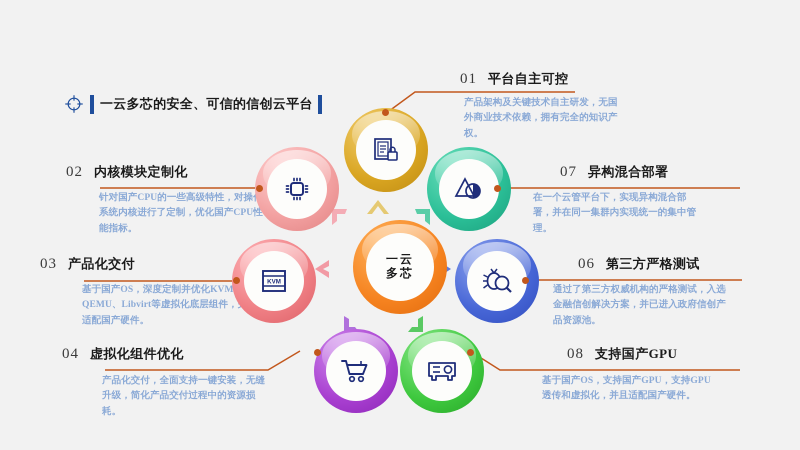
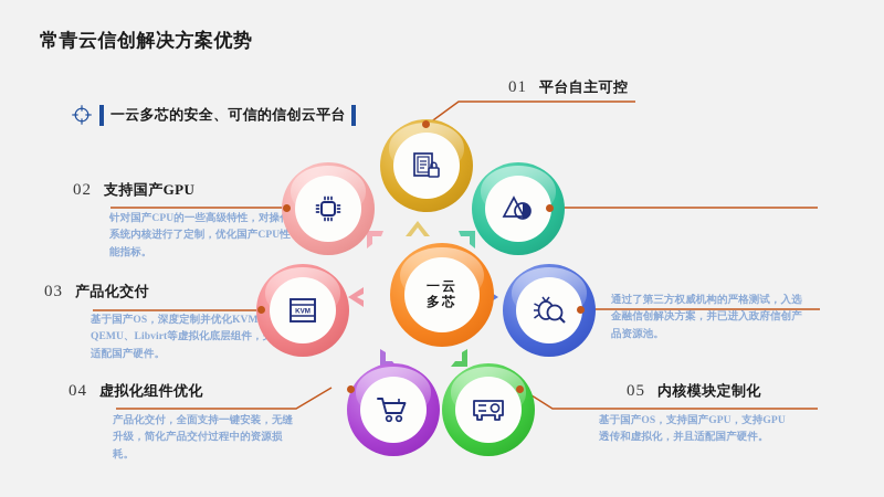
+ 常青云信创解决方案优势
  一云多芯的安全、可信的信创云平台
  01
  平台自主可控
- 产品架构及关键技术自主研发，无国外商业技术依赖，拥有完全的知识产权。
- 07
- 异构混合部署
- 在一个云管平台下，实现异构混合部署，并在同一集群内实现统一的集中管理。
- 06
- 第三方严格测试
  通过了第三方权威机构的严格测试，入选金融信创解决方案，并已进入政府信创产品资源池。
- 08
+ 05
- 支持国产GPU
+ 内核模块定制化
  基于国产OS，支持国产GPU，支持GPU透传和虚拟化，并且适配国产硬件。
  02
- 内核模块定制化
+ 支持国产GPU
  针对国产CPU的一些高级特性，对操系统内核进行了定制，优化国产CPU性能指标。
  03
  产品化交付
  基于国产OS，深度定制并优化KVMQEMU、Libvirt等虚拟化底层组件，适配国产硬件。
  04
  虚拟化组件优化
  产品化交付，全面支持一键安装，无缝升级，简化产品交付过程中的资源损耗。
  一云
  多芯
